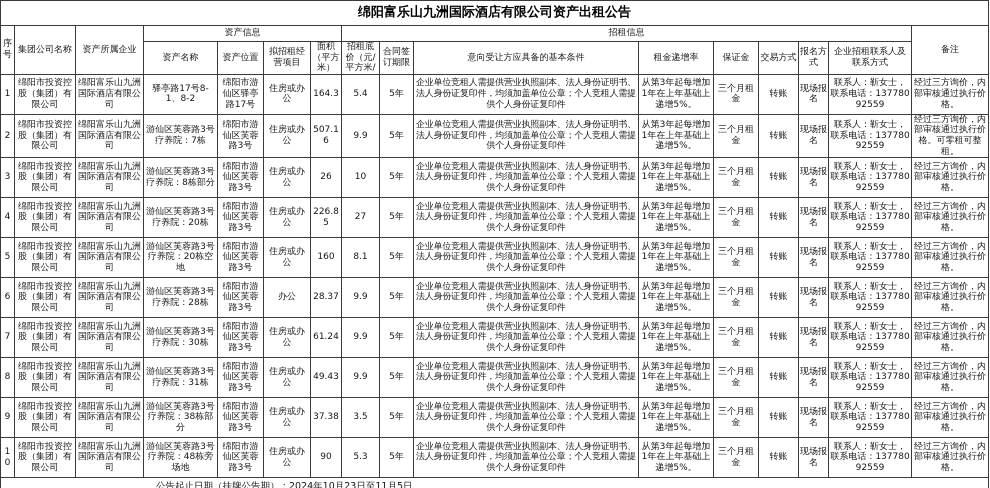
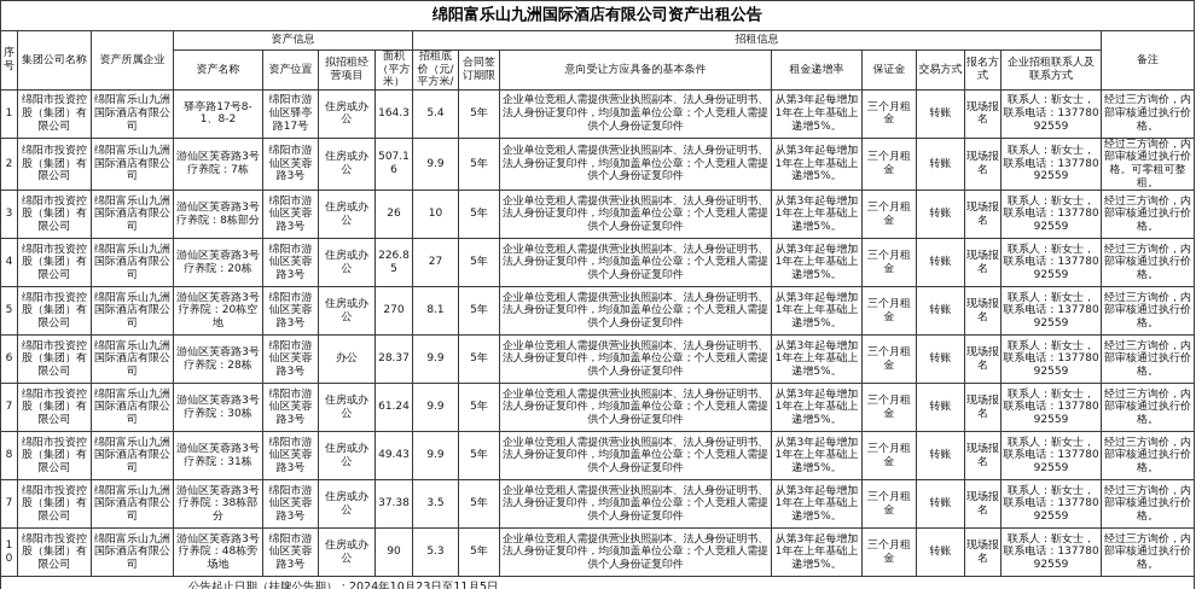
  绵阳富乐山九洲国际酒店有限公司资产出租公告
  序号	集团公司名称	资产所属企业	资产信息	招租信息	备注
  资产名称	资产位置	拟招租经营项目	面积（平方米）	招租底价（元/平方米/	合同签订期限	意向受让方应具备的基本条件	租金递增率	保证金	交易方式	报名方式	企业招租联系人及联系方式
  1	绵阳市投资控股（集团）有限公司	绵阳富乐山九洲国际酒店有限公司	驿亭路17号8-1、8-2	绵阳市游仙区驿亭路17号	住房或办公	164.3	5.4	5年	企业单位竞租人需提供营业执照副本、法人身份证明书、法人身份证复印件，均须加盖单位公章；个人竞租人需提供个人身份证复印件	从第3年起每增加1年在上年基础上递增5%。	三个月租金	转账	现场报名	联系人：靳女士，联系电话：13778092559	经过三方询价，内部审核通过执行价格。
  2	绵阳市投资控股（集团）有限公司	绵阳富乐山九洲国际酒店有限公司	游仙区芙蓉路3号疗养院：7栋	绵阳市游仙区芙蓉路3号	住房或办公	507.16	9.9	5年	企业单位竞租人需提供营业执照副本、法人身份证明书、法人身份证复印件，均须加盖单位公章；个人竞租人需提供个人身份证复印件	从第3年起每增加1年在上年基础上递增5%。	三个月租金	转账	现场报名	联系人：靳女士，联系电话：13778092559	经过三方询价，内部审核通过执行价格。可零租可整租。
  3	绵阳市投资控股（集团）有限公司	绵阳富乐山九洲国际酒店有限公司	游仙区芙蓉路3号疗养院：8栋部分	绵阳市游仙区芙蓉路3号	住房或办公	26	10	5年	企业单位竞租人需提供营业执照副本、法人身份证明书、法人身份证复印件，均须加盖单位公章；个人竞租人需提供个人身份证复印件	从第3年起每增加1年在上年基础上递增5%。	三个月租金	转账	现场报名	联系人：靳女士，联系电话：13778092559	经过三方询价，内部审核通过执行价格。
  4	绵阳市投资控股（集团）有限公司	绵阳富乐山九洲国际酒店有限公司	游仙区芙蓉路3号疗养院：20栋	绵阳市游仙区芙蓉路3号	住房或办公	226.85	27	5年	企业单位竞租人需提供营业执照副本、法人身份证明书、法人身份证复印件，均须加盖单位公章；个人竞租人需提供个人身份证复印件	从第3年起每增加1年在上年基础上递增5%。	三个月租金	转账	现场报名	联系人：靳女士，联系电话：13778092559	经过三方询价，内部审核通过执行价格。
- 5	绵阳市投资控股（集团）有限公司	绵阳富乐山九洲国际酒店有限公司	游仙区芙蓉路3号疗养院：20栋空地	绵阳市游仙区芙蓉路3号	住房或办公	160	8.1	5年	企业单位竞租人需提供营业执照副本、法人身份证明书、法人身份证复印件，均须加盖单位公章；个人竞租人需提供个人身份证复印件	从第3年起每增加1年在上年基础上递增5%。	三个月租金	转账	现场报名	联系人：靳女士，联系电话：13778092559	经过三方询价，内部审核通过执行价格。
+ 5	绵阳市投资控股（集团）有限公司	绵阳富乐山九洲国际酒店有限公司	游仙区芙蓉路3号疗养院：20栋空地	绵阳市游仙区芙蓉路3号	住房或办公	270	8.1	5年	企业单位竞租人需提供营业执照副本、法人身份证明书、法人身份证复印件，均须加盖单位公章；个人竞租人需提供个人身份证复印件	从第3年起每增加1年在上年基础上递增5%。	三个月租金	转账	现场报名	联系人：靳女士，联系电话：13778092559	经过三方询价，内部审核通过执行价格。
  6	绵阳市投资控股（集团）有限公司	绵阳富乐山九洲国际酒店有限公司	游仙区芙蓉路3号疗养院：28栋	绵阳市游仙区芙蓉路3号	办公	28.37	9.9	5年	企业单位竞租人需提供营业执照副本、法人身份证明书、法人身份证复印件，均须加盖单位公章；个人竞租人需提供个人身份证复印件	从第3年起每增加1年在上年基础上递增5%。	三个月租金	转账	现场报名	联系人：靳女士，联系电话：13778092559	经过三方询价，内部审核通过执行价格。
  7	绵阳市投资控股（集团）有限公司	绵阳富乐山九洲国际酒店有限公司	游仙区芙蓉路3号疗养院：30栋	绵阳市游仙区芙蓉路3号	住房或办公	61.24	9.9	5年	企业单位竞租人需提供营业执照副本、法人身份证明书、法人身份证复印件，均须加盖单位公章；个人竞租人需提供个人身份证复印件	从第3年起每增加1年在上年基础上递增5%。	三个月租金	转账	现场报名	联系人：靳女士，联系电话：13778092559	经过三方询价，内部审核通过执行价格。
  8	绵阳市投资控股（集团）有限公司	绵阳富乐山九洲国际酒店有限公司	游仙区芙蓉路3号疗养院：31栋	绵阳市游仙区芙蓉路3号	住房或办公	49.43	9.9	5年	企业单位竞租人需提供营业执照副本、法人身份证明书、法人身份证复印件，均须加盖单位公章；个人竞租人需提供个人身份证复印件	从第3年起每增加1年在上年基础上递增5%。	三个月租金	转账	现场报名	联系人：靳女士，联系电话：13778092559	经过三方询价，内部审核通过执行价格。
- 9	绵阳市投资控股（集团）有限公司	绵阳富乐山九洲国际酒店有限公司	游仙区芙蓉路3号疗养院：38栋部分	绵阳市游仙区芙蓉路3号	住房或办公	37.38	3.5	5年	企业单位竞租人需提供营业执照副本、法人身份证明书、法人身份证复印件，均须加盖单位公章；个人竞租人需提供个人身份证复印件	从第3年起每增加1年在上年基础上递增5%。	三个月租金	转账	现场报名	联系人：靳女士，联系电话：13778092559	经过三方询价，内部审核通过执行价格。
+ 7	绵阳市投资控股（集团）有限公司	绵阳富乐山九洲国际酒店有限公司	游仙区芙蓉路3号疗养院：38栋部分	绵阳市游仙区芙蓉路3号	住房或办公	37.38	3.5	5年	企业单位竞租人需提供营业执照副本、法人身份证明书、法人身份证复印件，均须加盖单位公章；个人竞租人需提供个人身份证复印件	从第3年起每增加1年在上年基础上递增5%。	三个月租金	转账	现场报名	联系人：靳女士，联系电话：13778092559	经过三方询价，内部审核通过执行价格。
  10	绵阳市投资控股（集团）有限公司	绵阳富乐山九洲国际酒店有限公司	游仙区芙蓉路3号疗养院：48栋旁场地	绵阳市游仙区芙蓉路3号	住房或办公	90	5.3	5年	企业单位竞租人需提供营业执照副本、法人身份证明书、法人身份证复印件，均须加盖单位公章；个人竞租人需提供个人身份证复印件	从第3年起每增加1年在上年基础上递增5%。	三个月租金	转账	现场报名	联系人：靳女士，联系电话：13778092559	经过三方询价，内部审核通过执行价格。
  公告起止日期（挂牌公告期）：2024年10月23日至11月5日
